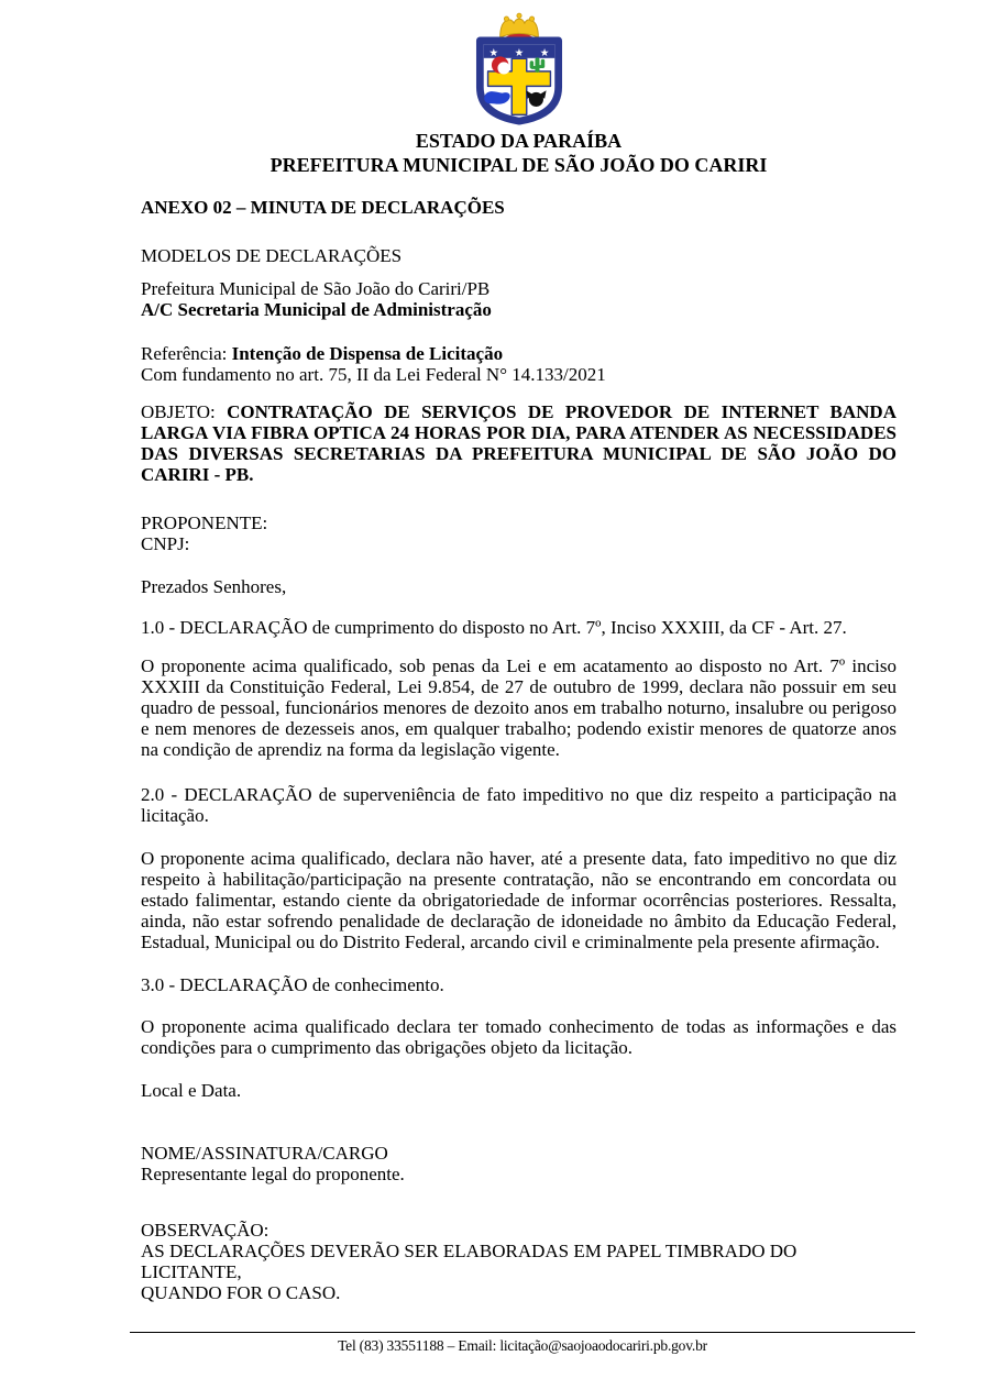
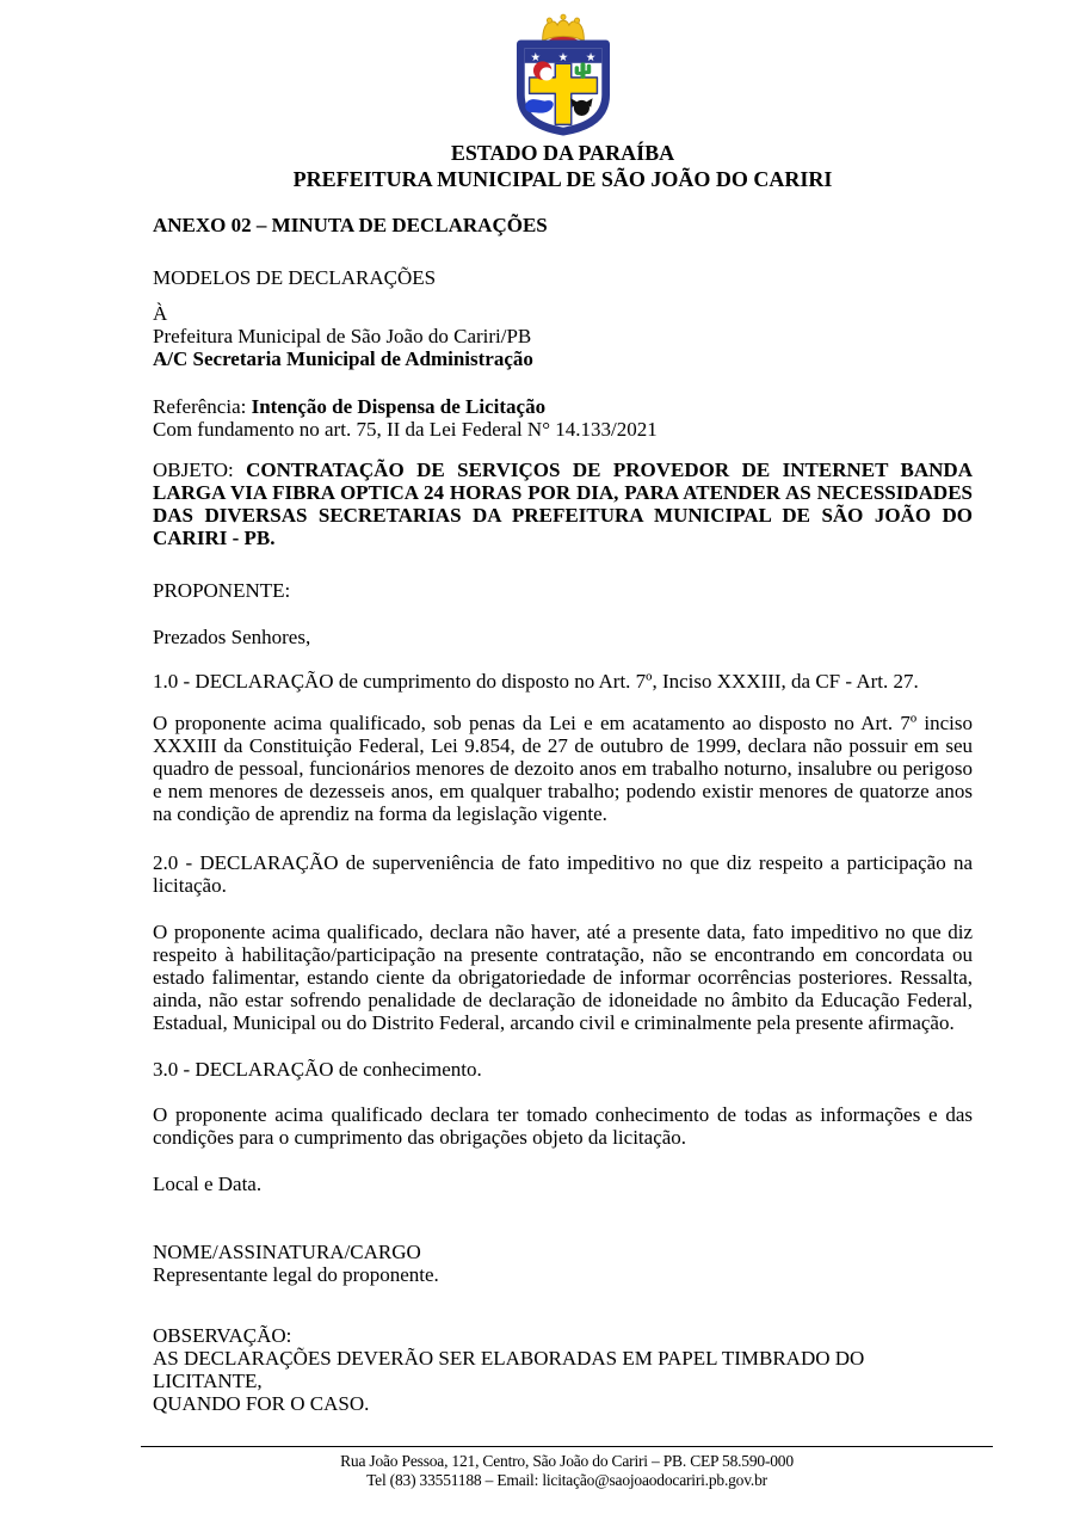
  ★
  ★
  ★
  ESTADO DA PARAÍBA
  PREFEITURA MUNICIPAL DE SÃO JOÃO DO CARIRI
  ANEXO 02 – MINUTA DE DECLARAÇÕES
  MODELOS DE DECLARAÇÕES
+ À
  Prefeitura Municipal de São João do Cariri/PB
  A/C Secretaria Municipal de Administração
  Referência: Intenção de Dispensa de Licitação
  Com fundamento no art. 75, II da Lei Federal N° 14.133/2021
  OBJETO: CONTRATAÇÃO DE SERVIÇOS DE PROVEDOR DE INTERNET BANDA LARGA VIA FIBRA OPTICA 24 HORAS POR DIA, PARA ATENDER AS NECESSIDADES DAS DIVERSAS SECRETARIAS DA PREFEITURA MUNICIPAL DE SÃO JOÃO DO CARIRI - PB.
  PROPONENTE:
- CNPJ:
  Prezados Senhores,
  1.0 - DECLARAÇÃO de cumprimento do disposto no Art. 7º, Inciso XXXIII, da CF - Art. 27.
  O proponente acima qualificado, sob penas da Lei e em acatamento ao disposto no Art. 7º inciso XXXIII da Constituição Federal, Lei 9.854, de 27 de outubro de 1999, declara não possuir em seu quadro de pessoal, funcionários menores de dezoito anos em trabalho noturno, insalubre ou perigoso e nem menores de dezesseis anos, em qualquer trabalho; podendo existir menores de quatorze anos na condição de aprendiz na forma da legislação vigente.
  2.0 - DECLARAÇÃO de superveniência de fato impeditivo no que diz respeito a participação na licitação.
  O proponente acima qualificado, declara não haver, até a presente data, fato impeditivo no que diz respeito à habilitação/participação na presente contratação, não se encontrando em concordata ou estado falimentar, estando ciente da obrigatoriedade de informar ocorrências posteriores. Ressalta, ainda, não estar sofrendo penalidade de declaração de idoneidade no âmbito da Educação Federal, Estadual, Municipal ou do Distrito Federal, arcando civil e criminalmente pela presente afirmação.
  3.0 - DECLARAÇÃO de conhecimento.
  O proponente acima qualificado declara ter tomado conhecimento de todas as informações e das condições para o cumprimento das obrigações objeto da licitação.
  Local e Data.
  NOME/ASSINATURA/CARGO
  Representante legal do proponente.
  OBSERVAÇÃO:
  AS DECLARAÇÕES DEVERÃO SER ELABORADAS EM PAPEL TIMBRADO DO LICITANTE,
  QUANDO FOR O CASO.
+ Rua João Pessoa, 121, Centro, São João do Cariri – PB. CEP 58.590-000
  Tel (83) 33551188 – Email: licitação@saojoaodocariri.pb.gov.br
